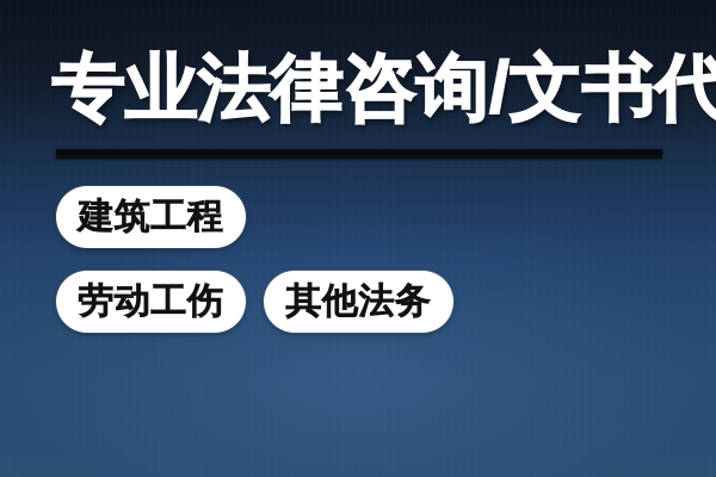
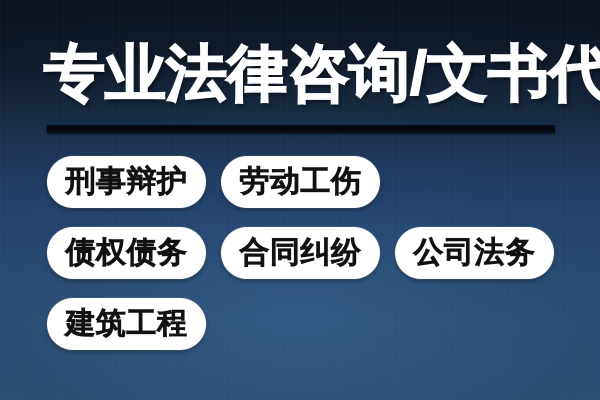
  专业法律咨询/文书代
+ 刑事辩护
- 建筑工程
+ 劳动工伤
+ 债权债务
+ 合同纠纷
+ 公司法务
- 劳动工伤
+ 建筑工程
- 其他法务
